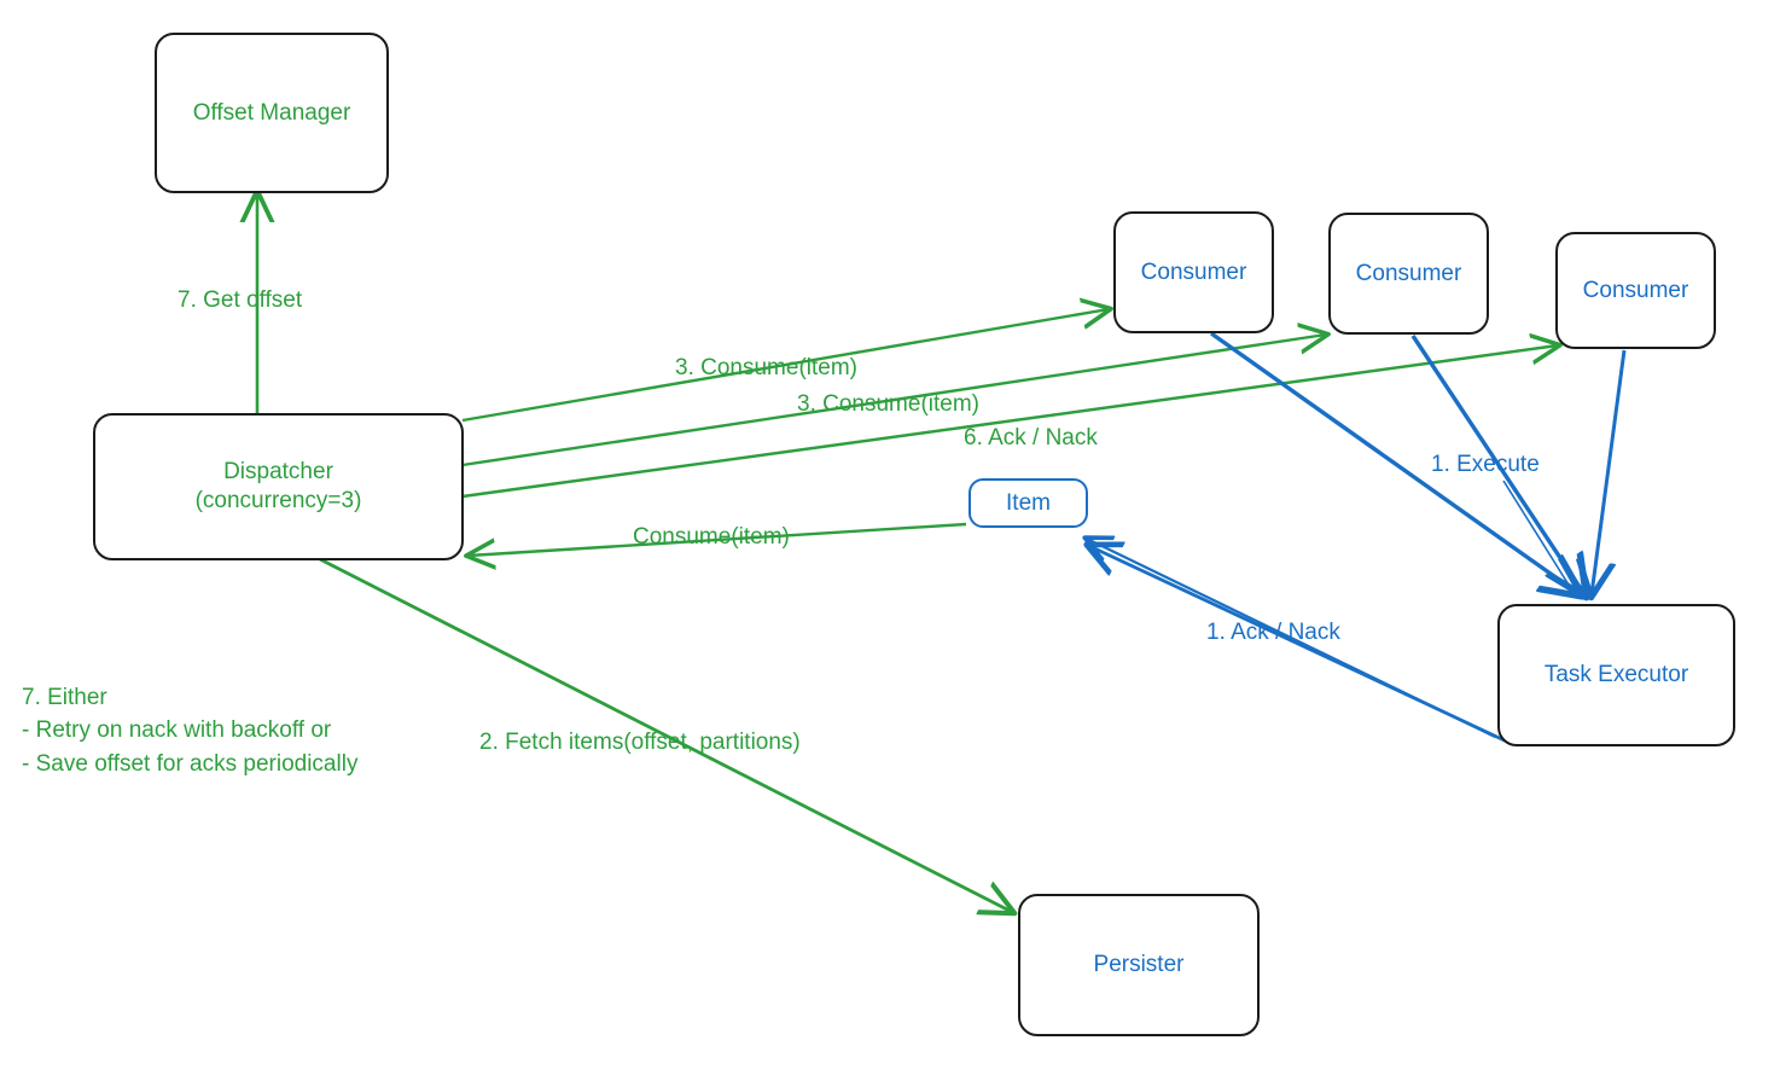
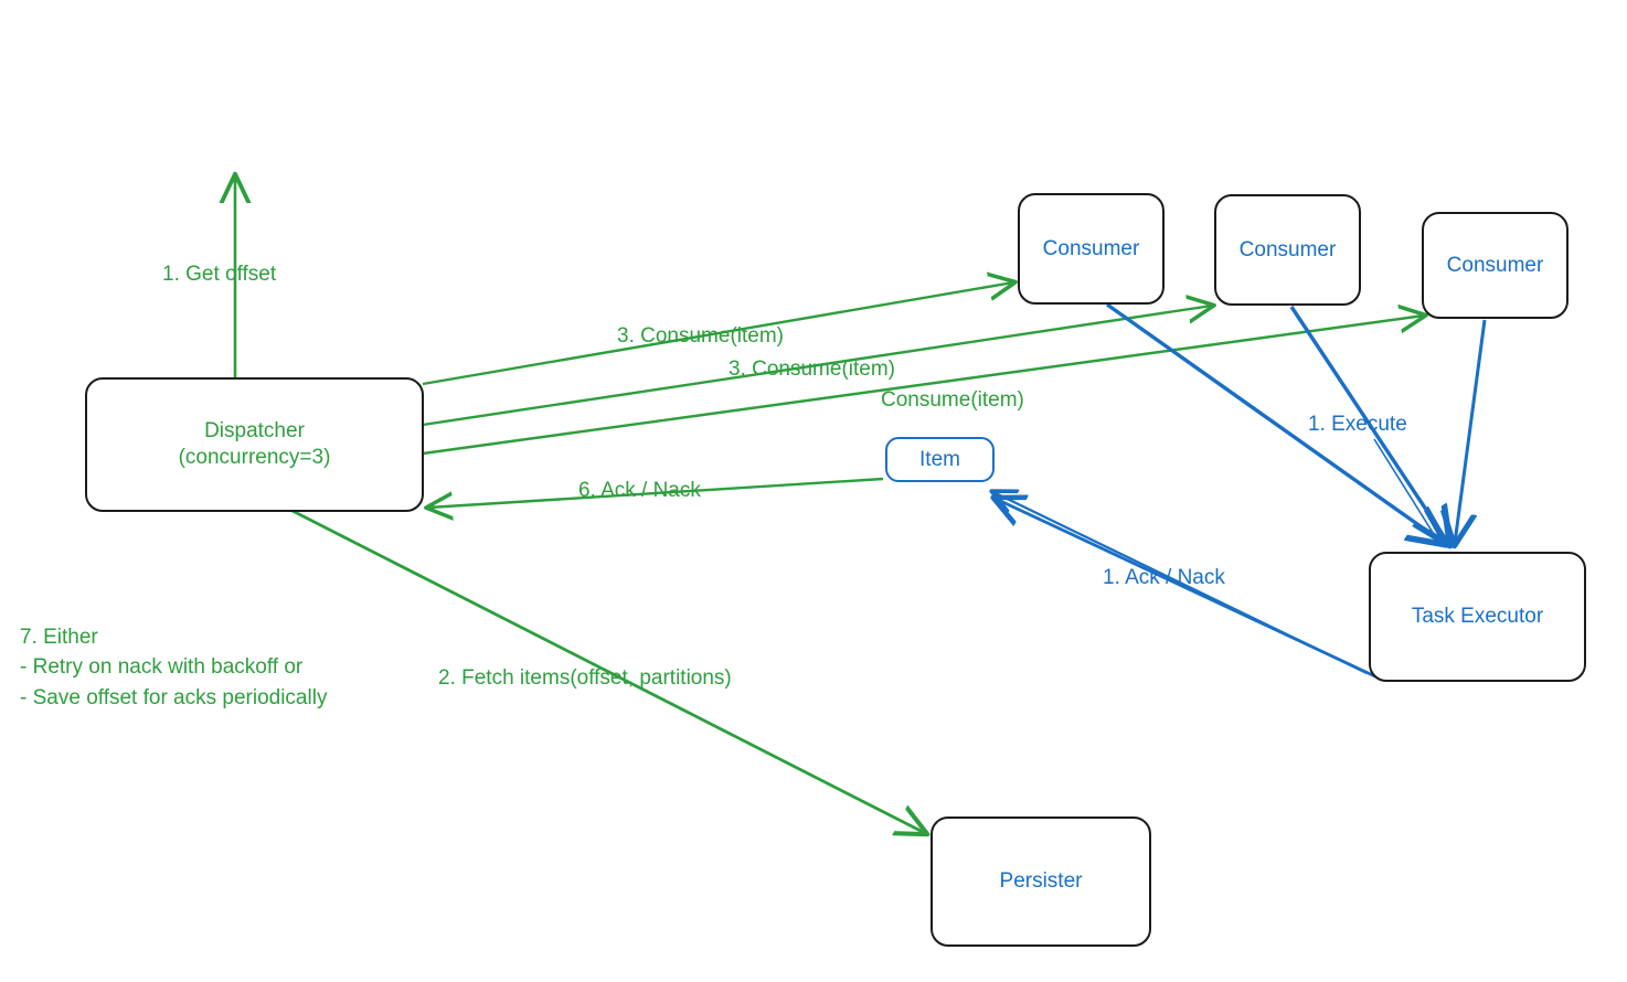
- Offset Manager
  Dispatcher
  (concurrency=3)
  Consumer
  Consumer
  Consumer
  Item
  Task Executor
  Persister
- 7. Get offset
+ 1. Get offset
  2. Fetch items(offset, partitions)
  3. Consume(item)
  3. Consume(item)
- 6. Ack / Nack
+ Consume(item)
  1. Execute
  1. Ack / Nack
- Consume(item)
+ 6. Ack / Nack
  7. Either
  - Retry on nack with backoff or
  - Save offset for acks periodically
